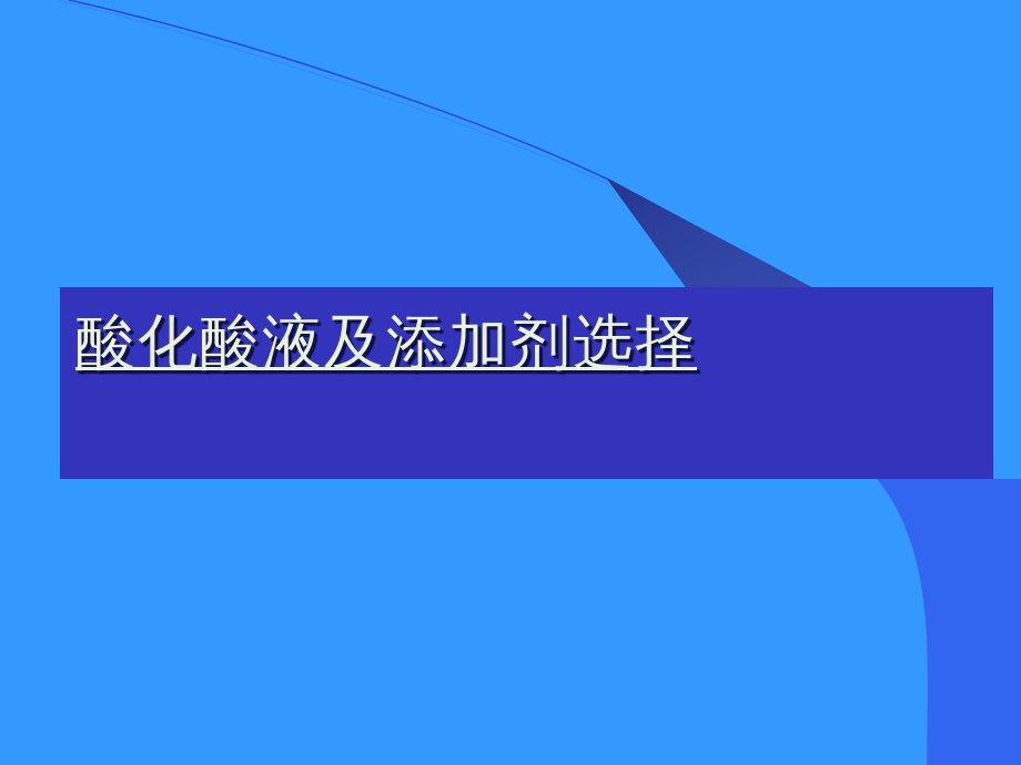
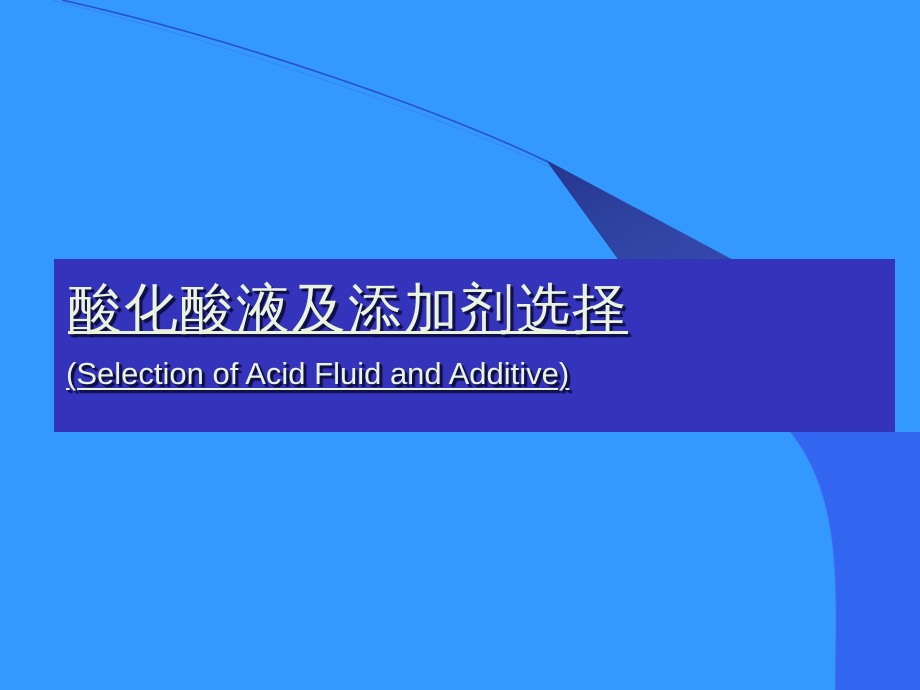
  酸化酸液及添加剂选择
+ (Selection of Acid Fluid and Additive)
